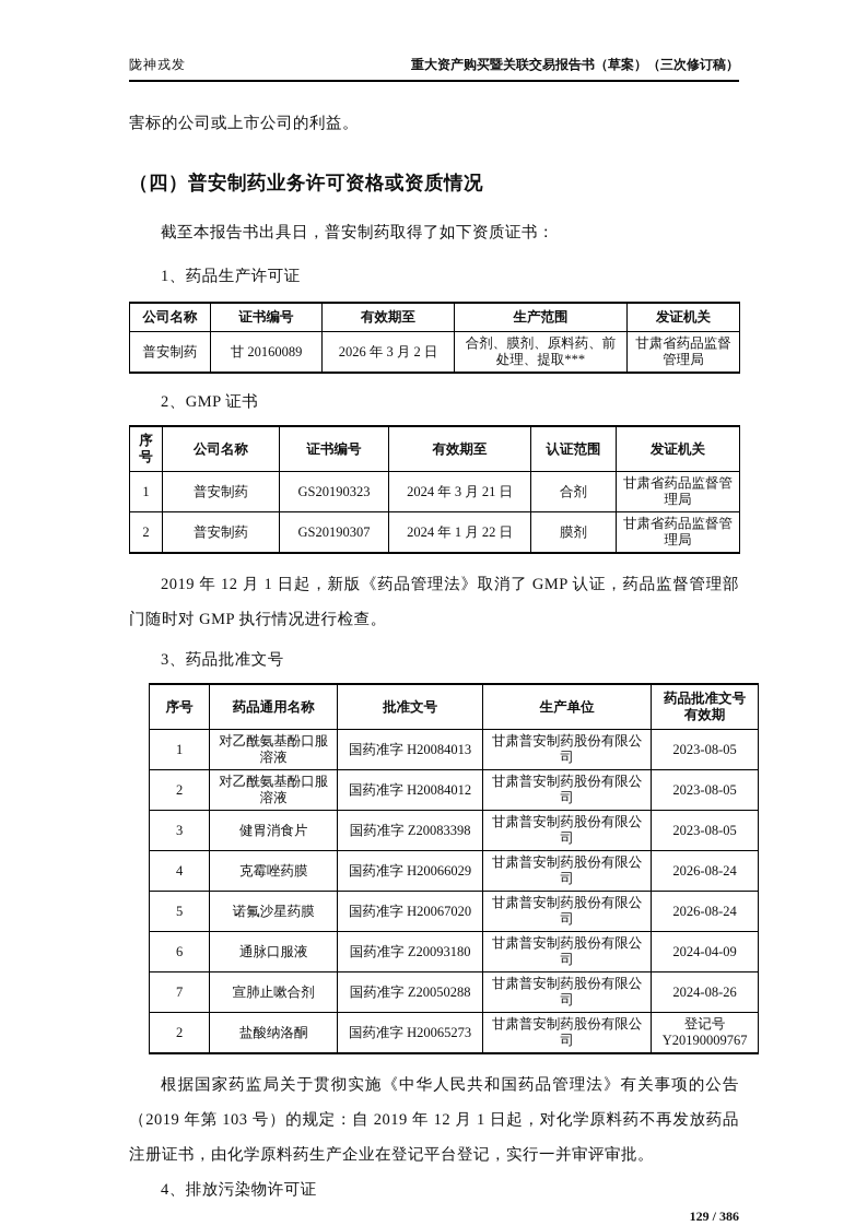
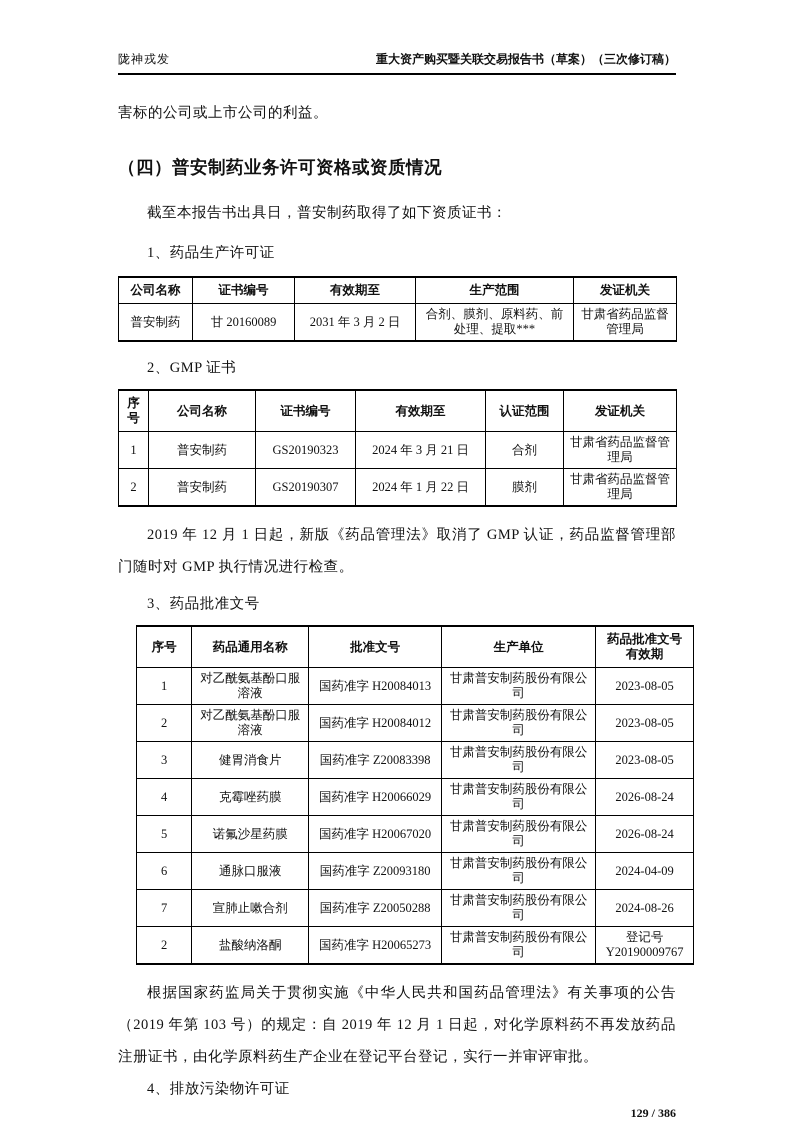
  陇神戎发
  重大资产购买暨关联交易报告书（草案）（三次修订稿）
  害标的公司或上市公司的利益。
  （四）普安制药业务许可资格或资质情况
  截至本报告书出具日，普安制药取得了如下资质证书：
  1、药品生产许可证
  公司名称	证书编号	有效期至	生产范围	发证机关
- 普安制药	甘 20160089	2026 年 3 月 2 日	合剂、膜剂、原料药、前处理、提取***	甘肃省药品监督管理局
+ 普安制药	甘 20160089	2031 年 3 月 2 日	合剂、膜剂、原料药、前处理、提取***	甘肃省药品监督管理局
  2、GMP 证书
  序号	公司名称	证书编号	有效期至	认证范围	发证机关
  1	普安制药	GS20190323	2024 年 3 月 21 日	合剂	甘肃省药品监督管理局
  2	普安制药	GS20190307	2024 年 1 月 22 日	膜剂	甘肃省药品监督管理局
  2019 年 12 月 1 日起，新版《药品管理法》取消了 GMP 认证，药品监督管理部门随时对 GMP 执行情况进行检查。
  3、药品批准文号
  序号	药品通用名称	批准文号	生产单位	药品批准文号 有效期
  1	对乙酰氨基酚口服溶液	国药准字 H20084013	甘肃普安制药股份有限公司	2023-08-05
  2	对乙酰氨基酚口服溶液	国药准字 H20084012	甘肃普安制药股份有限公司	2023-08-05
  3	健胃消食片	国药准字 Z20083398	甘肃普安制药股份有限公司	2023-08-05
  4	克霉唑药膜	国药准字 H20066029	甘肃普安制药股份有限公司	2026-08-24
  5	诺氟沙星药膜	国药准字 H20067020	甘肃普安制药股份有限公司	2026-08-24
  6	通脉口服液	国药准字 Z20093180	甘肃普安制药股份有限公司	2024-04-09
  7	宣肺止嗽合剂	国药准字 Z20050288	甘肃普安制药股份有限公司	2024-08-26
  2	盐酸纳洛酮	国药准字 H20065273	甘肃普安制药股份有限公司	登记号 Y20190009767
  根据国家药监局关于贯彻实施《中华人民共和国药品管理法》有关事项的公告（2019 年第 103 号）的规定：自 2019 年 12 月 1 日起，对化学原料药不再发放药品注册证书，由化学原料药生产企业在登记平台登记，实行一并审评审批。
  4、排放污染物许可证
  129 / 386
